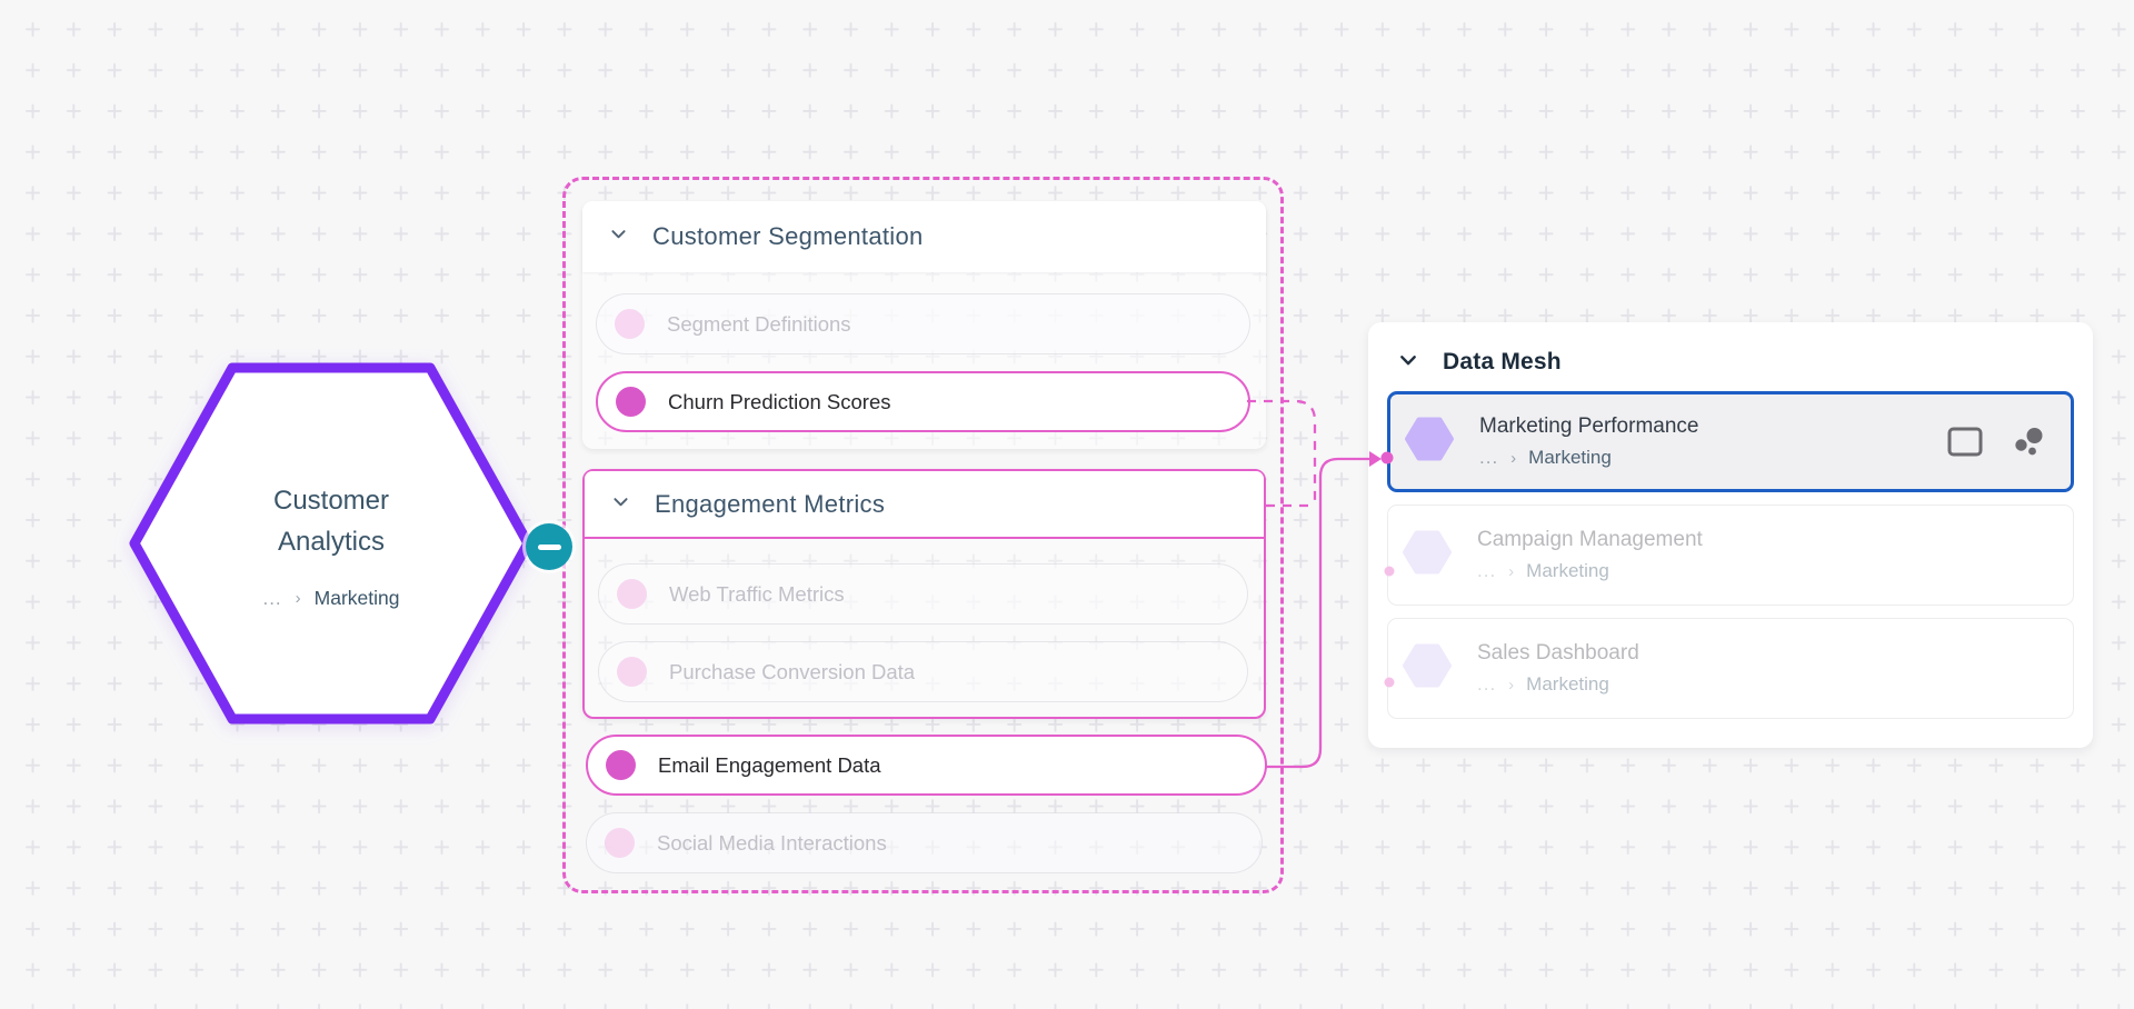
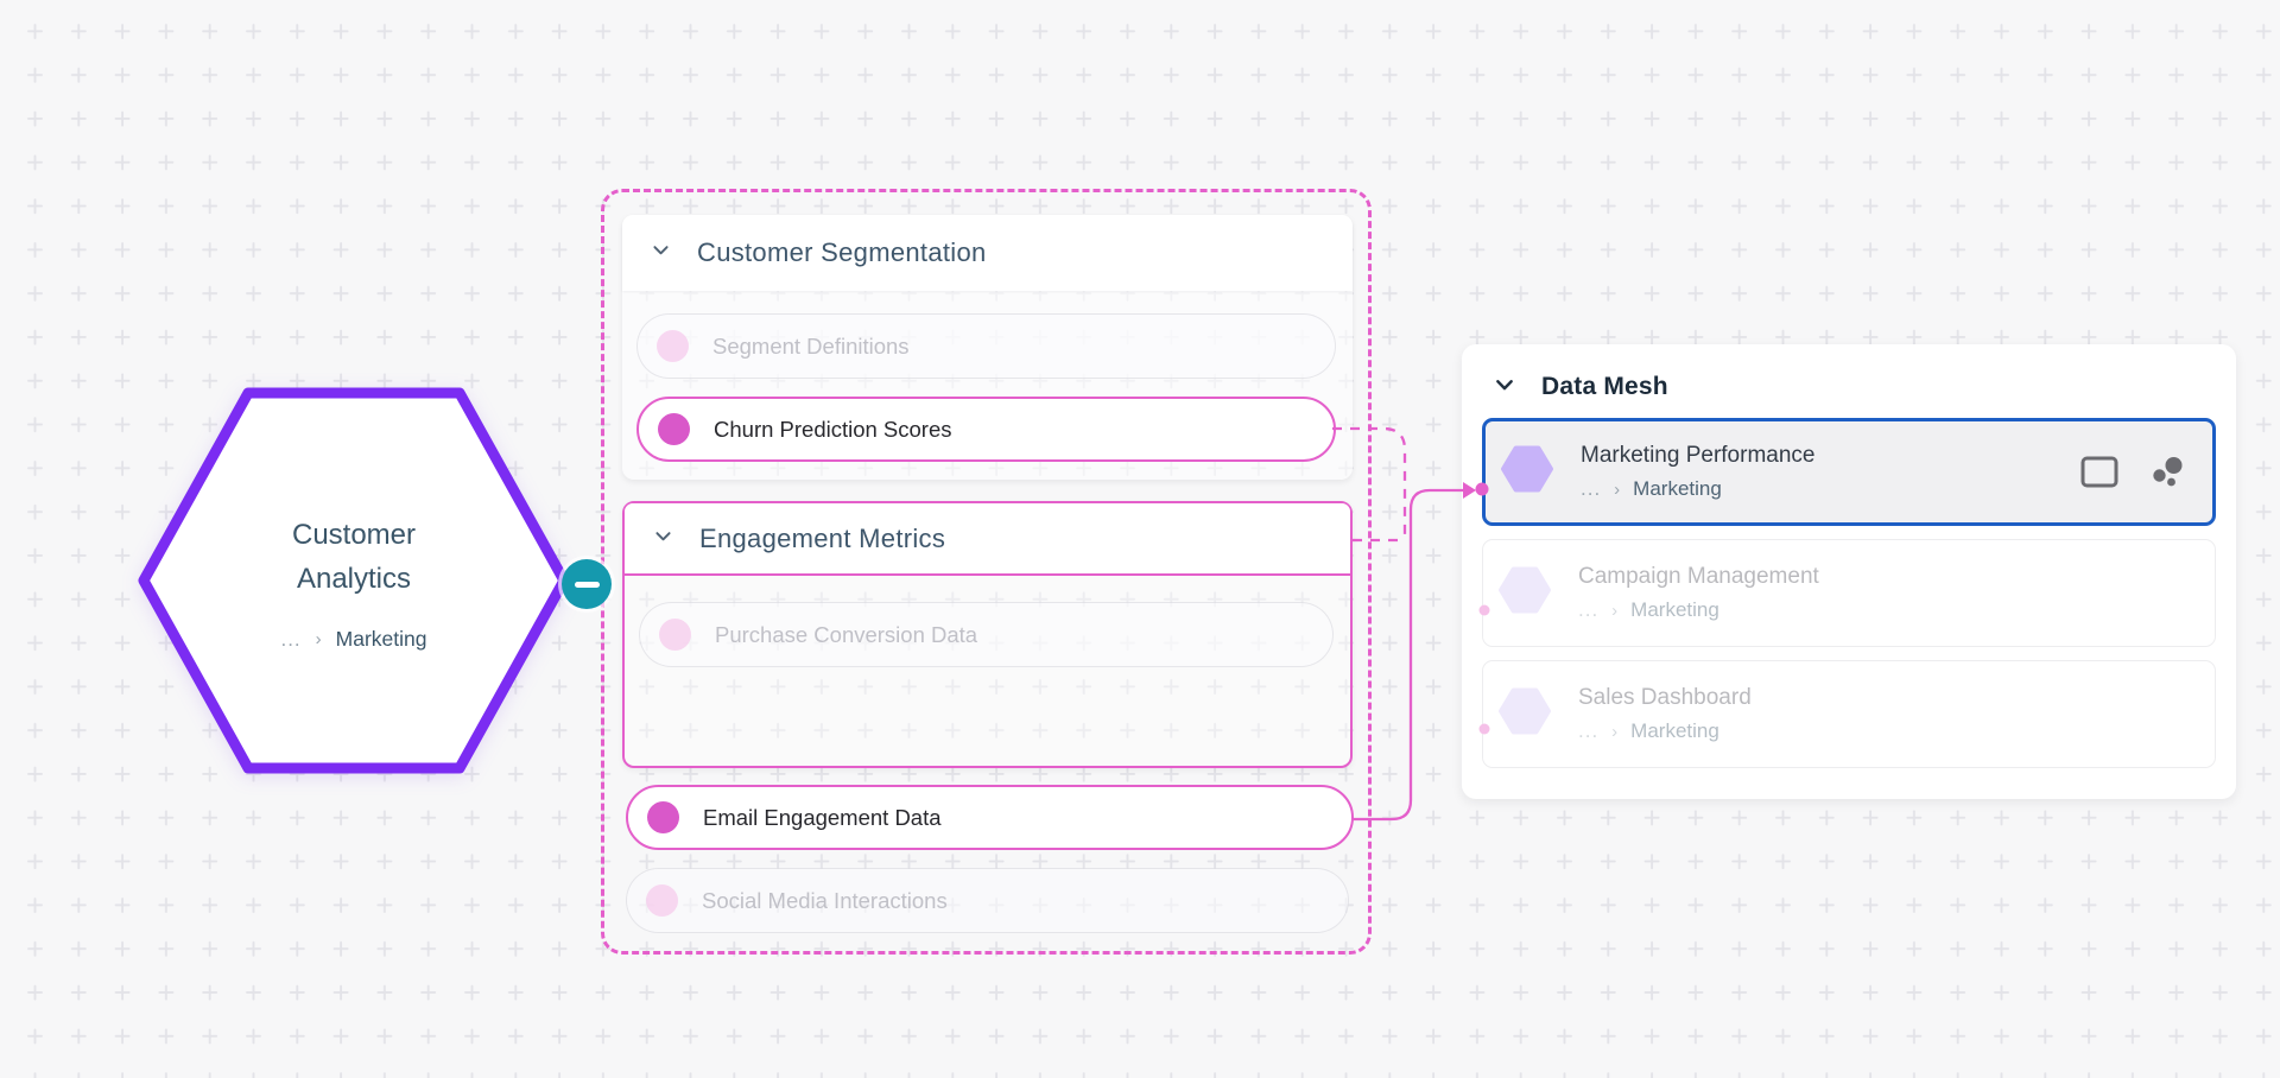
  Customer Segmentation
  Segment Definitions
  Churn Prediction Scores
  Engagement Metrics
- Web Traffic Metrics
  Purchase Conversion Data
  Email Engagement Data
  Social Media Interactions
  Customer
  Analytics
  ...
  ›
  Marketing
  Data Mesh
  Marketing Performance
  ...
  ›
  Marketing
  Campaign Management
  ...
  ›
  Marketing
  Sales Dashboard
  ...
  ›
  Marketing
